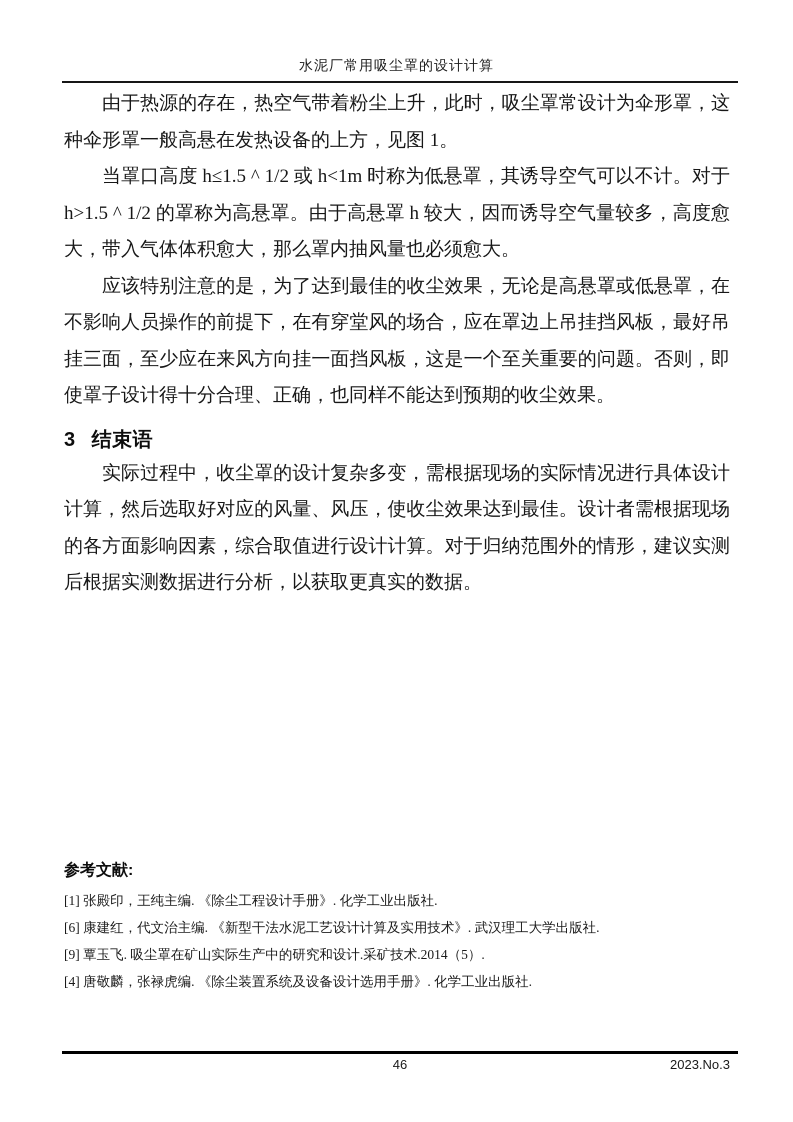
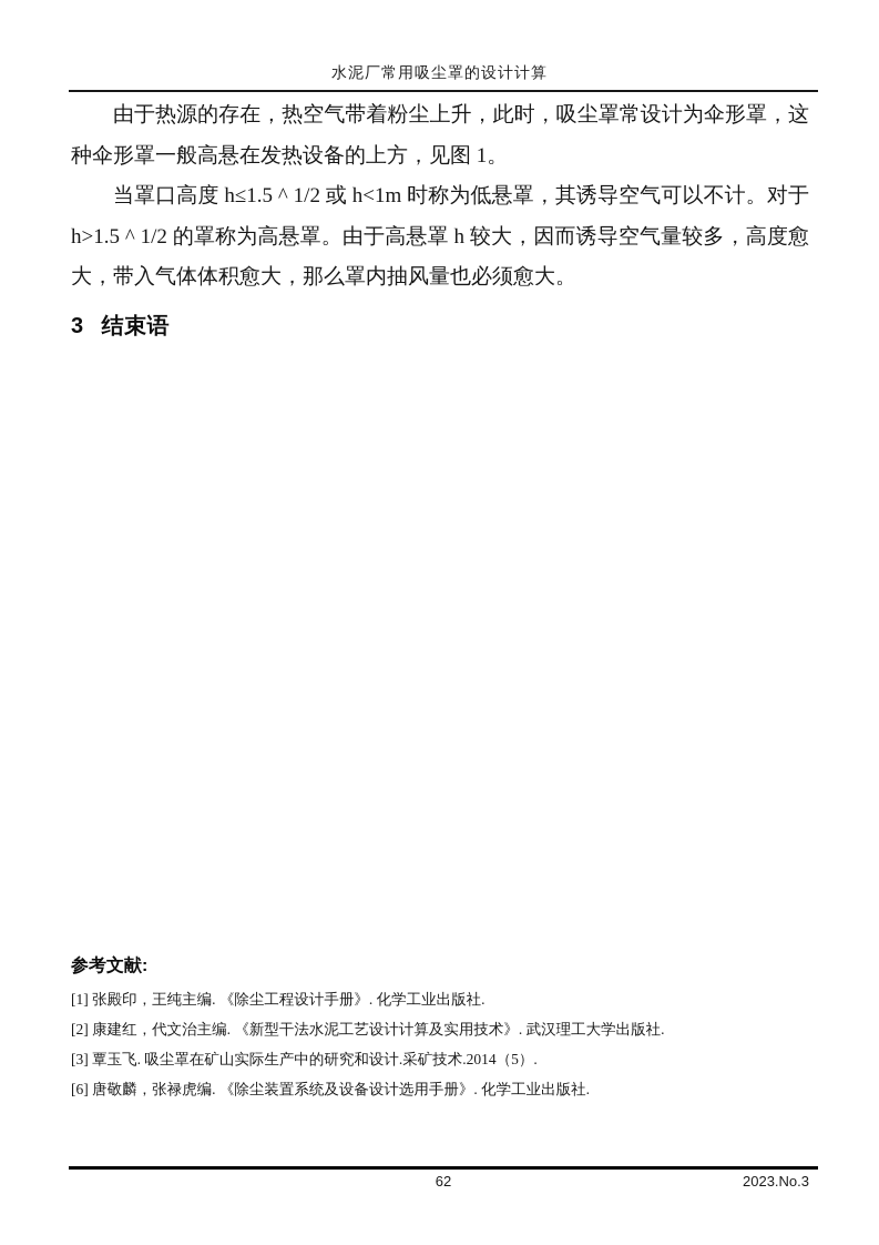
  水泥厂常用吸尘罩的设计计算
  由于热源的存在，热空气带着粉尘上升，此时，吸尘罩常设计为伞形罩，这种伞形罩一般高悬在发热设备的上方，见图 1。
  当罩口高度 h≤1.5 ^ 1/2 或 h<1m 时称为低悬罩，其诱导空气可以不计。对于 h>1.5 ^ 1/2 的罩称为高悬罩。由于高悬罩 h 较大，因而诱导空气量较多，高度愈大，带入气体体积愈大，那么罩内抽风量也必须愈大。
- 应该特别注意的是，为了达到最佳的收尘效果，无论是高悬罩或低悬罩，在不影响人员操作的前提下，在有穿堂风的场合，应在罩边上吊挂挡风板，最好吊挂三面，至少应在来风方向挂一面挡风板，这是一个至关重要的问题。否则，即使罩子设计得十分合理、正确，也同样不能达到预期的收尘效果。
  3 结束语
- 实际过程中，收尘罩的设计复杂多变，需根据现场的实际情况进行具体设计计算，然后选取好对应的风量、风压，使收尘效果达到最佳。设计者需根据现场的各方面影响因素，综合取值进行设计计算。对于归纳范围外的情形，建议实测后根据实测数据进行分析，以获取更真实的数据。
  参考文献:
  [1] 张殿印，王纯主编. 《除尘工程设计手册》. 化学工业出版社.
- [6] 康建红，代文治主编. 《新型干法水泥工艺设计计算及实用技术》. 武汉理工大学出版社.
+ [2] 康建红，代文治主编. 《新型干法水泥工艺设计计算及实用技术》. 武汉理工大学出版社.
- [9] 覃玉飞. 吸尘罩在矿山实际生产中的研究和设计.采矿技术.2014（5）.
+ [3] 覃玉飞. 吸尘罩在矿山实际生产中的研究和设计.采矿技术.2014（5）.
- [4] 唐敬麟，张禄虎编. 《除尘装置系统及设备设计选用手册》. 化学工业出版社.
+ [6] 唐敬麟，张禄虎编. 《除尘装置系统及设备设计选用手册》. 化学工业出版社.
- 46
+ 62
  2023.No.3
